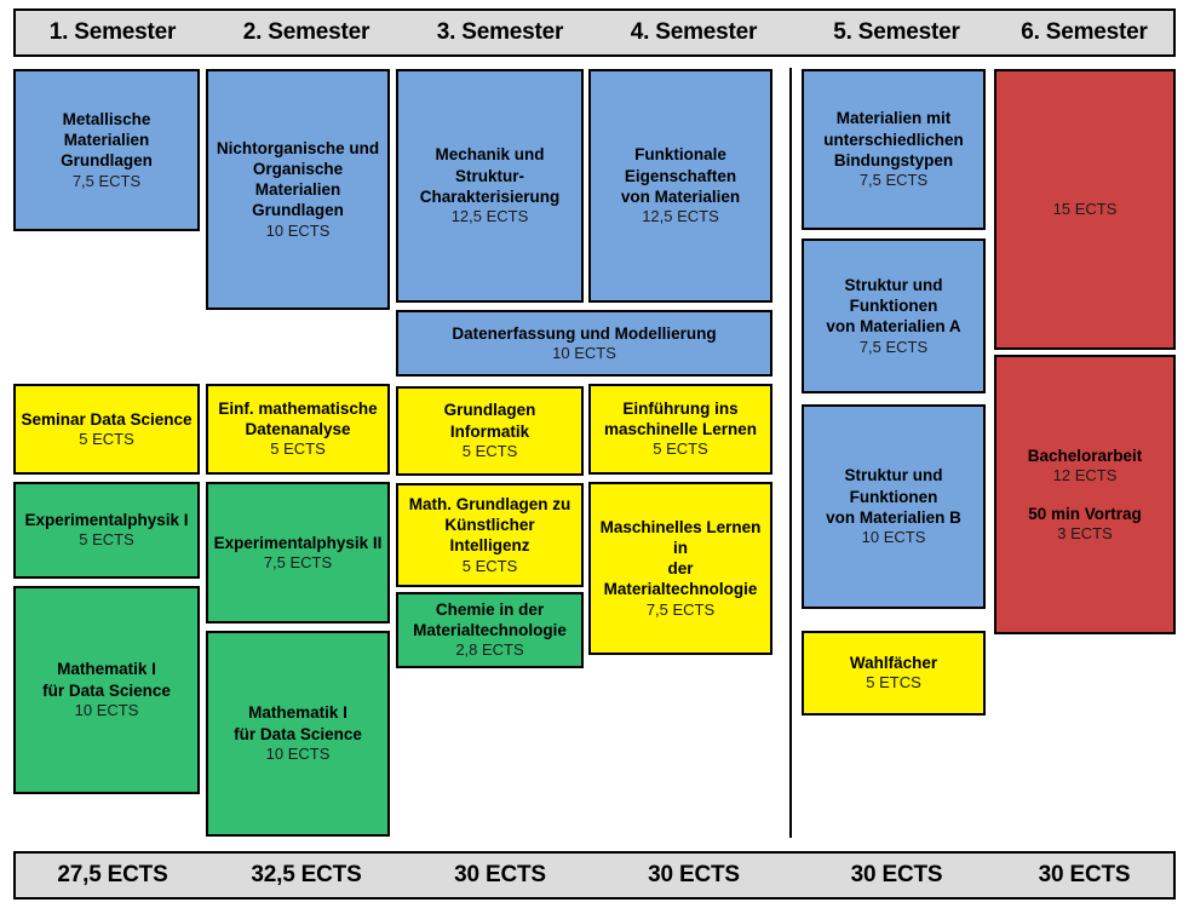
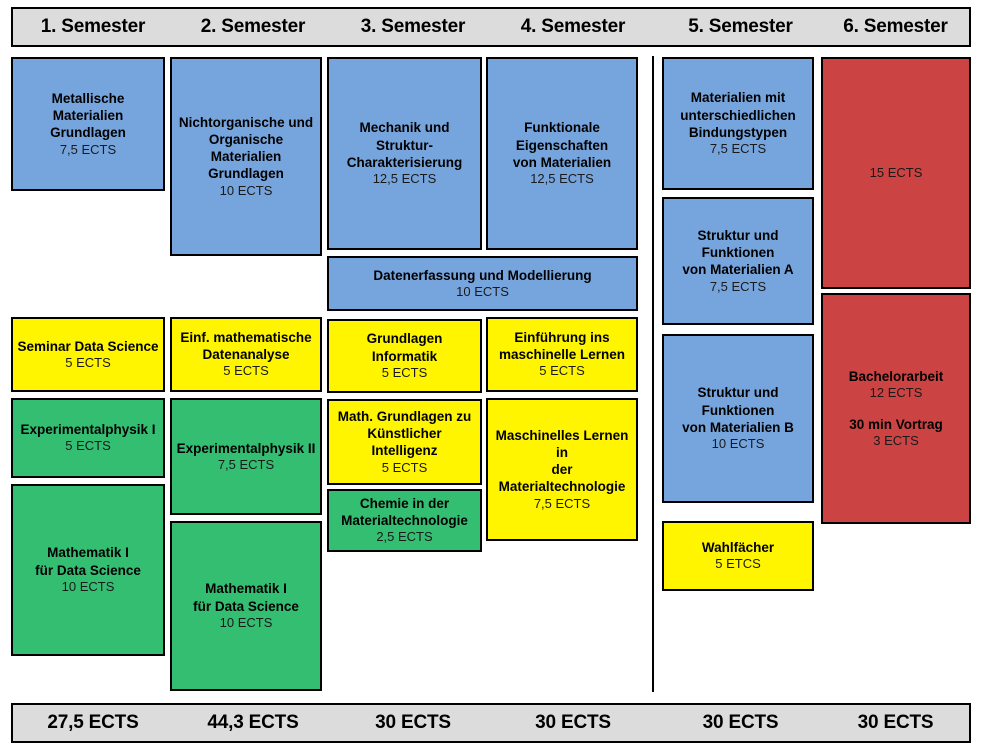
  1. Semester
  2. Semester
  3. Semester
  4. Semester
  5. Semester
  6. Semester
  Metallische Materialien
  Grundlagen
  7,5 ECTS
  Seminar Data Science
  5 ECTS
  Experimentalphysik I
  5 ECTS
  Mathematik I
  für Data Science
  10 ECTS
  Nichtorganische und
  Organische Materialien
  Grundlagen
  10 ECTS
  Einf. mathematische
  Datenanalyse
  5 ECTS
  Experimentalphysik II
  7,5 ECTS
  Mathematik I
  für Data Science
  10 ECTS
  Mechanik und Struktur-
  Charakterisierung
  12,5 ECTS
  Grundlagen Informatik
  5 ECTS
  Math. Grundlagen zu
  Künstlicher Intelligenz
  5 ECTS
  Chemie in der
  Materialtechnologie
- 2,8 ECTS
+ 2,5 ECTS
  Funktionale
  Eigenschaften
  von Materialien
  12,5 ECTS
  Datenerfassung und Modellierung
  10 ECTS
  Einführung ins
  maschinelle Lernen
  5 ECTS
  Maschinelles Lernen in
  der Materialtechnologie
  7,5 ECTS
  Materialien mit
  unterschiedlichen
  Bindungstypen
  7,5 ECTS
  Struktur und
  Funktionen
  von Materialien A
  7,5 ECTS
  Struktur und
  Funktionen
  von Materialien B
  10 ECTS
  Wahlfächer
  5 ETCS
  15 ECTS
  Bachelorarbeit
  12 ECTS
- 50 min Vortrag
+ 30 min Vortrag
  3 ECTS
  27,5 ECTS
- 32,5 ECTS
+ 44,3 ECTS
  30 ECTS
  30 ECTS
  30 ECTS
  30 ECTS
